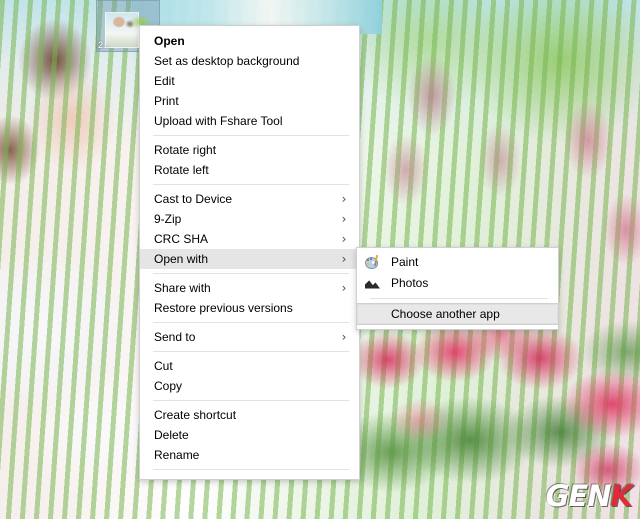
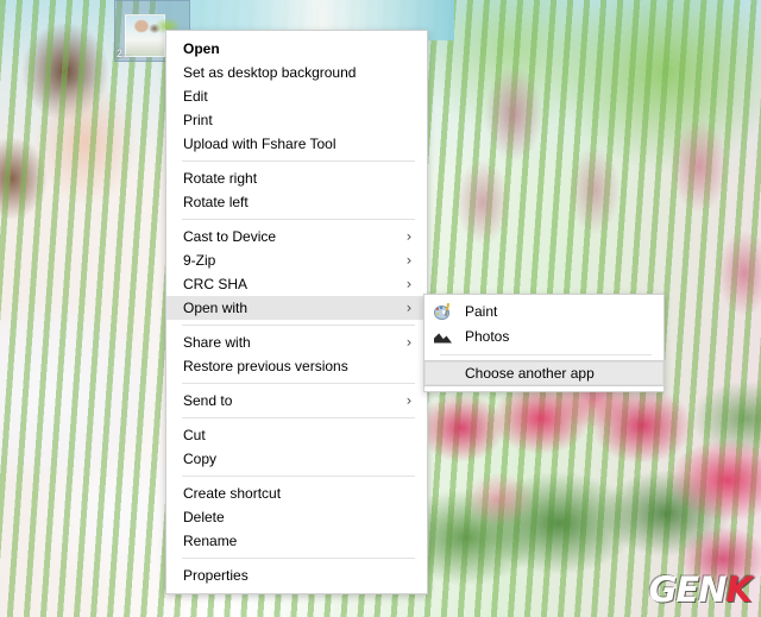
  2...
  Open
  Set as desktop background
  Edit
  Print
  Upload with Fshare Tool
  Rotate right
  Rotate left
  Cast to Device
  ›
  9-Zip
  ›
  CRC SHA
  ›
  Open with
  ›
  Share with
  ›
  Restore previous versions
  Send to
  ›
  Cut
  Copy
  Create shortcut
  Delete
  Rename
+ Properties
  Paint
  Photos
  Choose another app
  GENK
